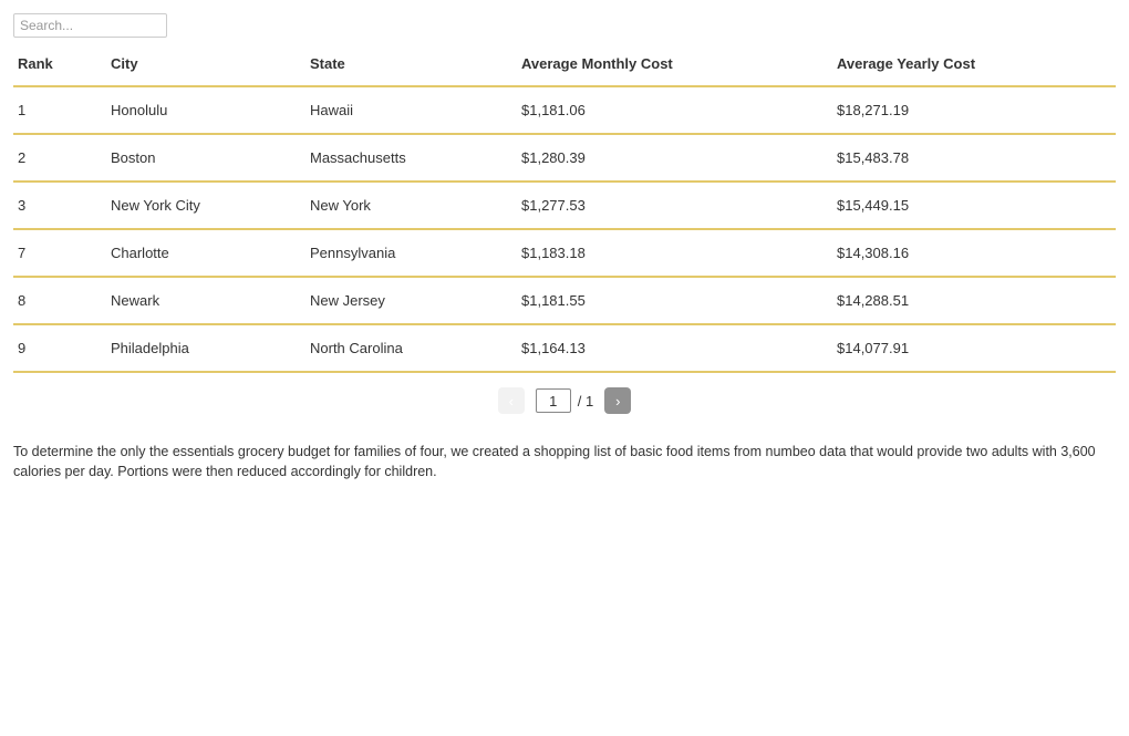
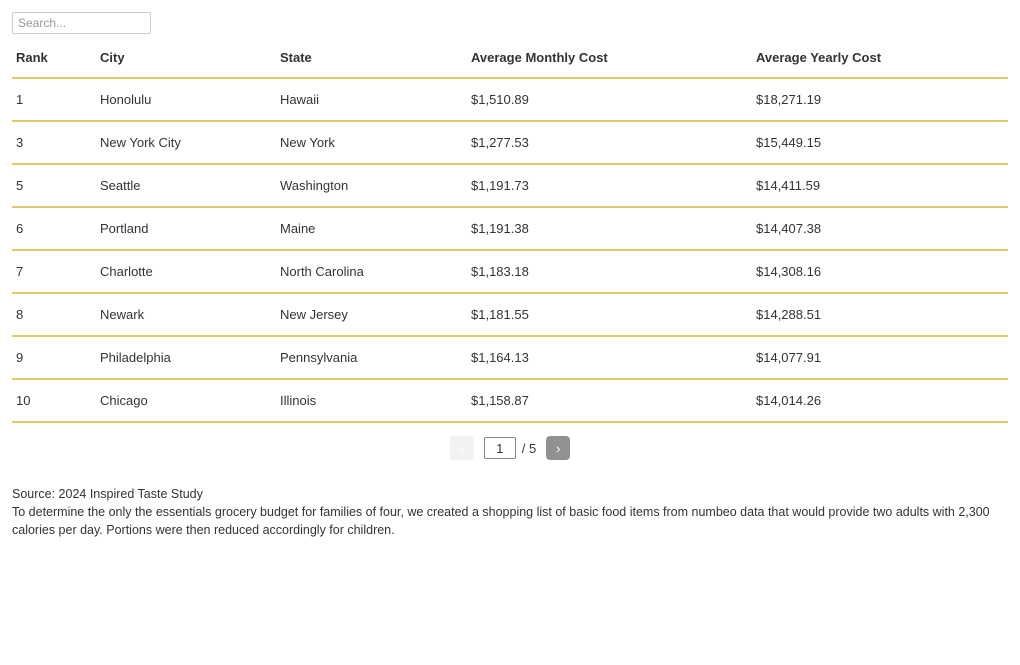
  Search...
  Rank	City	State	Average Monthly Cost	Average Yearly Cost
- 1	Honolulu	Hawaii	$1,181.06	$18,271.19
+ 1	Honolulu	Hawaii	$1,510.89	$18,271.19
- 2	Boston	Massachusetts	$1,280.39	$15,483.78
  3	New York City	New York	$1,277.53	$15,449.15
+ 5	Seattle	Washington	$1,191.73	$14,411.59
+ 6	Portland	Maine	$1,191.38	$14,407.38
- 7	Charlotte	Pennsylvania	$1,183.18	$14,308.16
+ 7	Charlotte	North Carolina	$1,183.18	$14,308.16
  8	Newark	New Jersey	$1,181.55	$14,288.51
- 9	Philadelphia	North Carolina	$1,164.13	$14,077.91
+ 9	Philadelphia	Pennsylvania	$1,164.13	$14,077.91
+ 10	Chicago	Illinois	$1,158.87	$14,014.26
  1
- / 1
+ / 5
  ›
+ Source: 2024 Inspired Taste Study
- To determine the only the essentials grocery budget for families of four, we created a shopping list of basic food items from numbeo data that would provide two adults with 3,600 calories per day. Portions were then reduced accordingly for children.
+ To determine the only the essentials grocery budget for families of four, we created a shopping list of basic food items from numbeo data that would provide two adults with 2,300 calories per day. Portions were then reduced accordingly for children.
